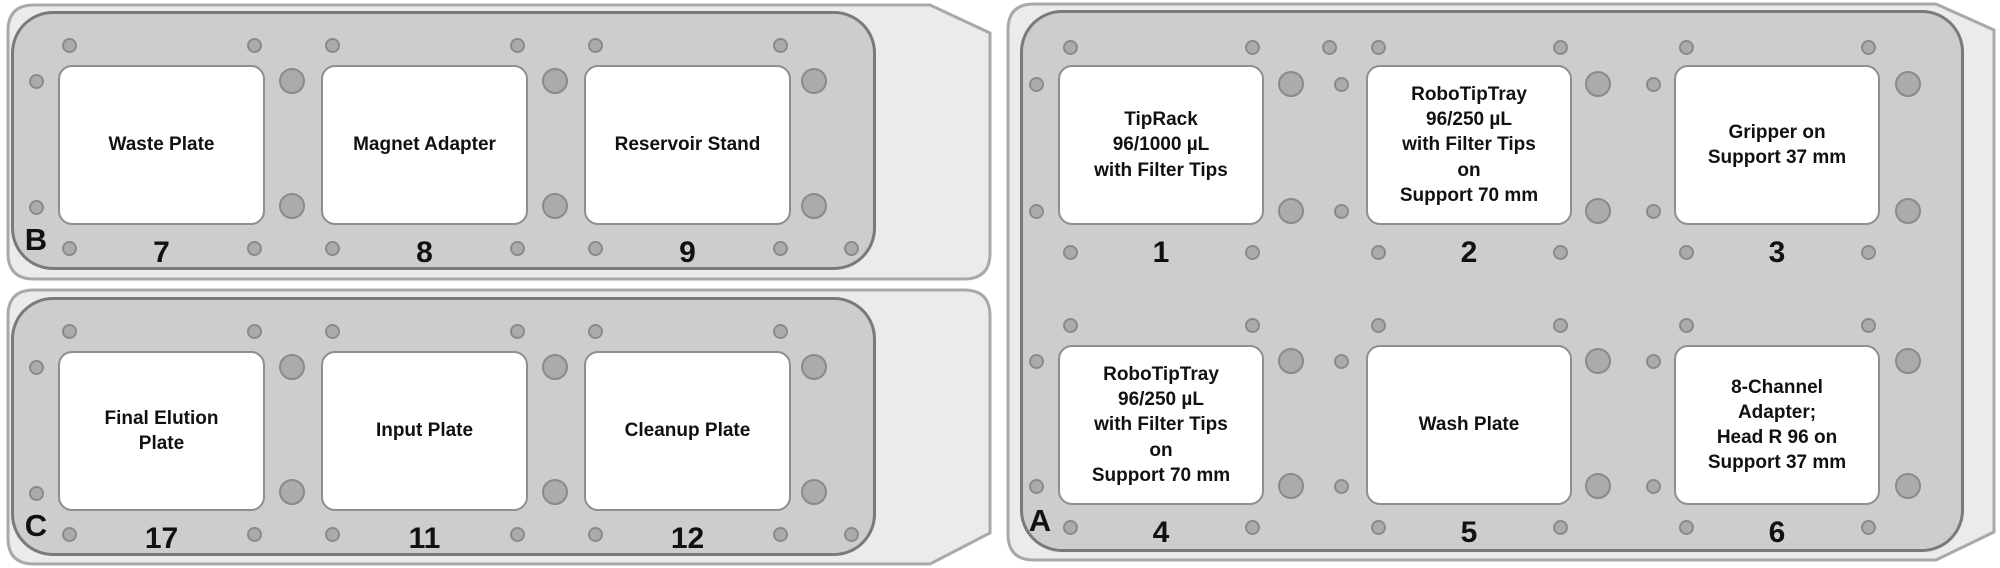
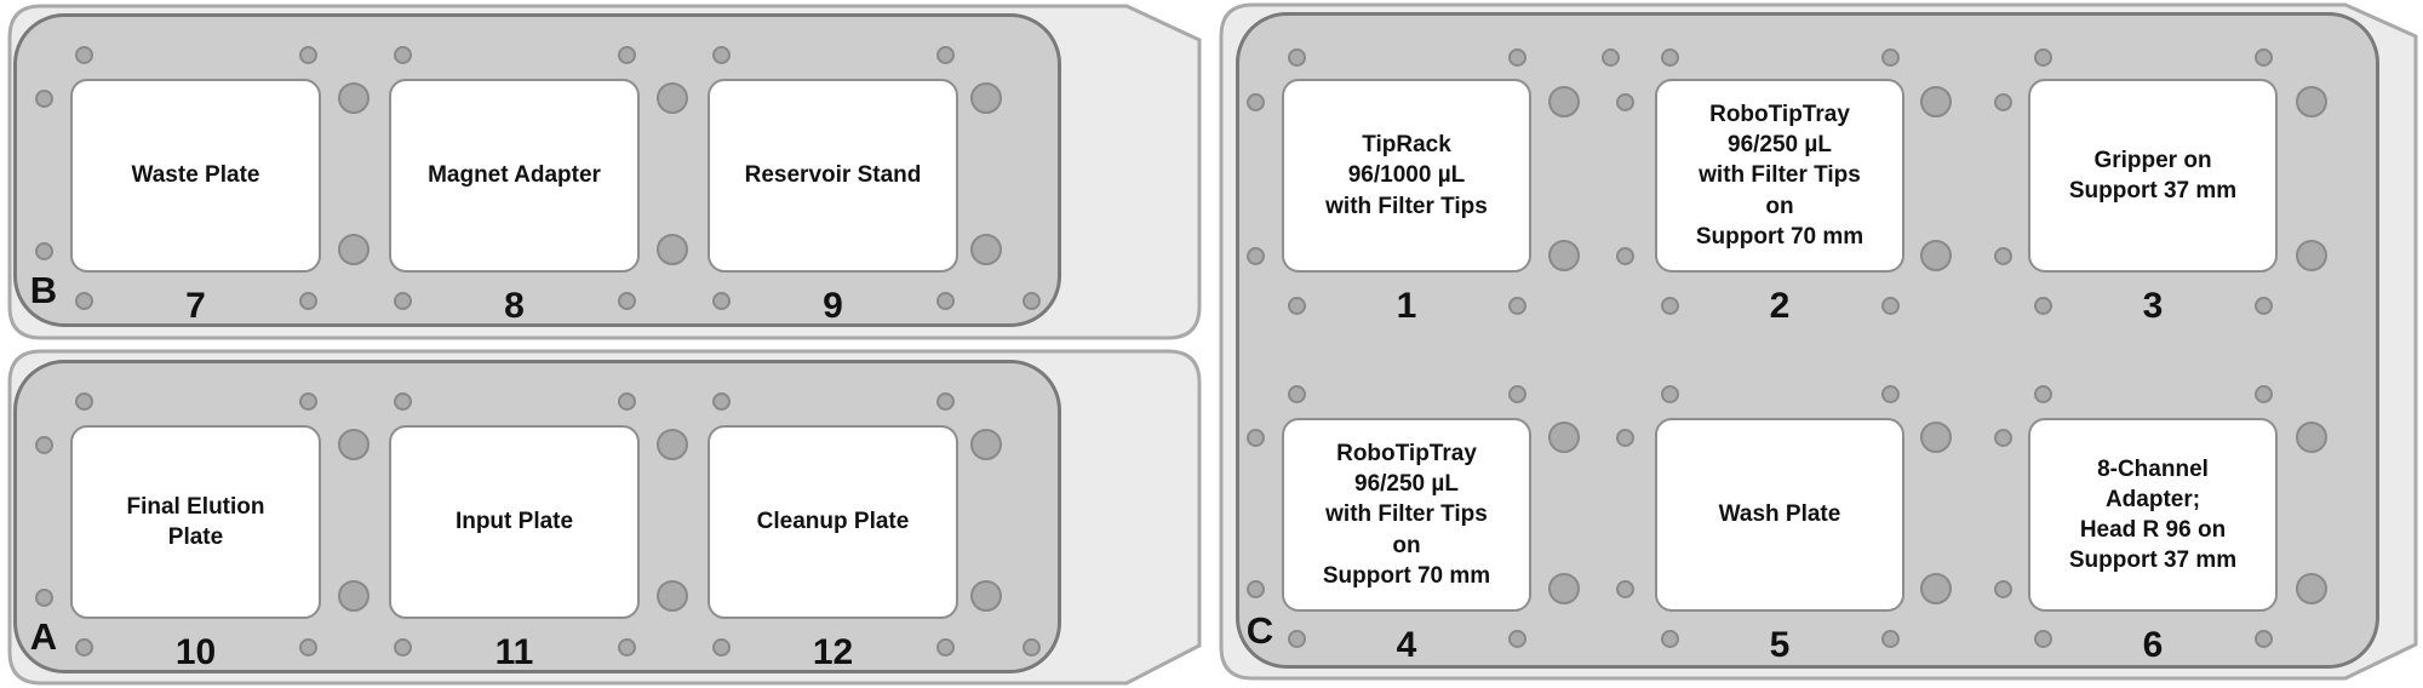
  B
  Waste Plate
  7
  Magnet Adapter
  8
  Reservoir Stand
  9
- C
+ A
  Final Elution
  Plate
- 17
+ 10
  Input Plate
  11
  Cleanup Plate
  12
- A
+ C
  TipRack
  96/1000 µL
  with Filter Tips
  1
  RoboTipTray
  96/250 µL
  with Filter Tips
  on
  Support 70 mm
  2
  Gripper on
  Support 37 mm
  3
  RoboTipTray
  96/250 µL
  with Filter Tips
  on
  Support 70 mm
  4
  Wash Plate
  5
  8-Channel
  Adapter;
  Head R 96 on
  Support 37 mm
  6
